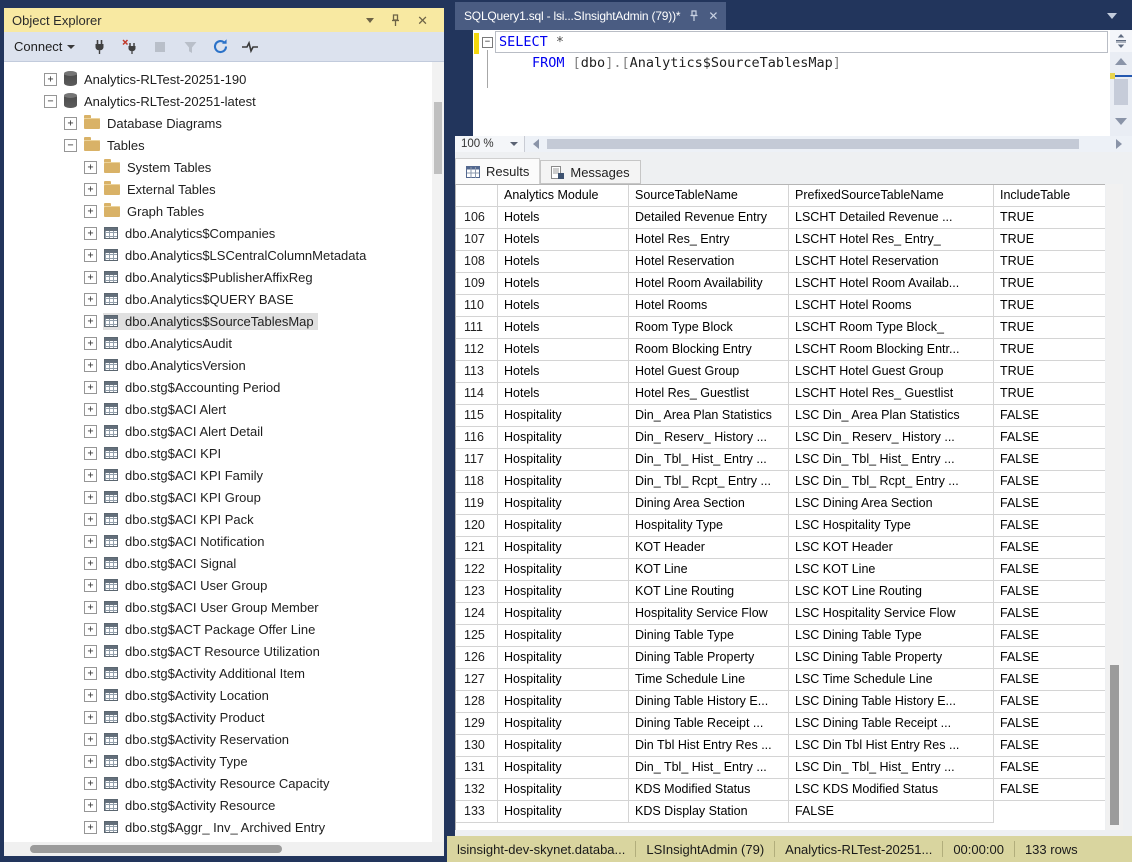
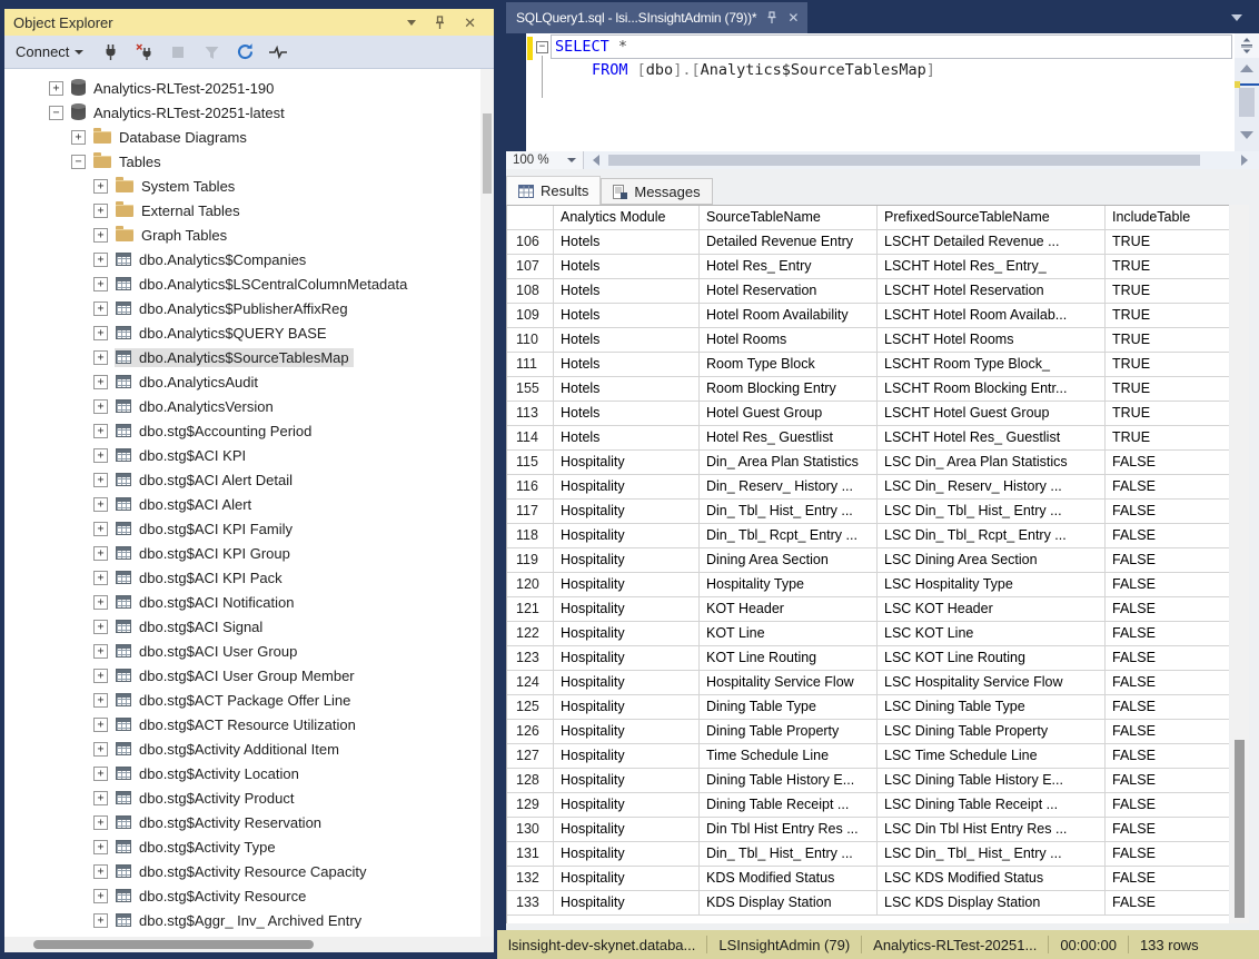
  Object Explorer
  ✕
  Connect
  +
  Analytics-RLTest-20251-190
  −
  Analytics-RLTest-20251-latest
  +
  Database Diagrams
  −
  Tables
  +
  System Tables
  +
  External Tables
  +
  Graph Tables
  +
  dbo.Analytics$Companies
  +
  dbo.Analytics$LSCentralColumnMetadata
  +
  dbo.Analytics$PublisherAffixReg
  +
  dbo.Analytics$QUERY BASE
  +
  dbo.Analytics$SourceTablesMap
  +
  dbo.AnalyticsAudit
  +
  dbo.AnalyticsVersion
  +
  dbo.stg$Accounting Period
  +
- dbo.stg$ACI Alert
+ dbo.stg$ACI KPI
  +
  dbo.stg$ACI Alert Detail
  +
- dbo.stg$ACI KPI
+ dbo.stg$ACI Alert
  +
  dbo.stg$ACI KPI Family
  +
  dbo.stg$ACI KPI Group
  +
  dbo.stg$ACI KPI Pack
  +
  dbo.stg$ACI Notification
  +
  dbo.stg$ACI Signal
  +
  dbo.stg$ACI User Group
  +
  dbo.stg$ACI User Group Member
  +
  dbo.stg$ACT Package Offer Line
  +
  dbo.stg$ACT Resource Utilization
  +
  dbo.stg$Activity Additional Item
  +
  dbo.stg$Activity Location
  +
  dbo.stg$Activity Product
  +
  dbo.stg$Activity Reservation
  +
  dbo.stg$Activity Type
  +
  dbo.stg$Activity Resource Capacity
  +
  dbo.stg$Activity Resource
  +
  dbo.stg$Aggr_ Inv_ Archived Entry
  SQLQuery1.sql - lsi...SInsightAdmin (79))*
  ✕
  −
  SELECT *
  FROM [dbo].[Analytics$SourceTablesMap]
  100 %
  Results
  Messages
  Analytics Module
  SourceTableName
  PrefixedSourceTableName
  IncludeTable
  106
  Hotels
  Detailed Revenue Entry
  LSCHT Detailed Revenue ...
  TRUE
  107
  Hotels
  Hotel Res_ Entry
  LSCHT Hotel Res_ Entry_
  TRUE
  108
  Hotels
  Hotel Reservation
  LSCHT Hotel Reservation
  TRUE
  109
  Hotels
  Hotel Room Availability
  LSCHT Hotel Room Availab...
  TRUE
  110
  Hotels
  Hotel Rooms
  LSCHT Hotel Rooms
  TRUE
  111
  Hotels
  Room Type Block
  LSCHT Room Type Block_
  TRUE
- 112
+ 155
  Hotels
  Room Blocking Entry
  LSCHT Room Blocking Entr...
  TRUE
  113
  Hotels
  Hotel Guest Group
  LSCHT Hotel Guest Group
  TRUE
  114
  Hotels
  Hotel Res_ Guestlist
  LSCHT Hotel Res_ Guestlist
  TRUE
  115
  Hospitality
  Din_ Area Plan Statistics
  LSC Din_ Area Plan Statistics
  FALSE
  116
  Hospitality
  Din_ Reserv_ History ...
  LSC Din_ Reserv_ History ...
  FALSE
  117
  Hospitality
  Din_ Tbl_ Hist_ Entry ...
  LSC Din_ Tbl_ Hist_ Entry ...
  FALSE
  118
  Hospitality
  Din_ Tbl_ Rcpt_ Entry ...
  LSC Din_ Tbl_ Rcpt_ Entry ...
  FALSE
  119
  Hospitality
  Dining Area Section
  LSC Dining Area Section
  FALSE
  120
  Hospitality
  Hospitality Type
  LSC Hospitality Type
  FALSE
  121
  Hospitality
  KOT Header
  LSC KOT Header
  FALSE
  122
  Hospitality
  KOT Line
  LSC KOT Line
  FALSE
  123
  Hospitality
  KOT Line Routing
  LSC KOT Line Routing
  FALSE
  124
  Hospitality
  Hospitality Service Flow
  LSC Hospitality Service Flow
  FALSE
  125
  Hospitality
  Dining Table Type
  LSC Dining Table Type
  FALSE
  126
  Hospitality
  Dining Table Property
  LSC Dining Table Property
  FALSE
  127
  Hospitality
  Time Schedule Line
  LSC Time Schedule Line
  FALSE
  128
  Hospitality
  Dining Table History E...
  LSC Dining Table History E...
  FALSE
  129
  Hospitality
  Dining Table Receipt ...
  LSC Dining Table Receipt ...
  FALSE
  130
  Hospitality
  Din Tbl Hist Entry Res ...
  LSC Din Tbl Hist Entry Res ...
  FALSE
  131
  Hospitality
  Din_ Tbl_ Hist_ Entry ...
  LSC Din_ Tbl_ Hist_ Entry ...
  FALSE
  132
  Hospitality
  KDS Modified Status
  LSC KDS Modified Status
  FALSE
  133
  Hospitality
  KDS Display Station
+ LSC KDS Display Station
  FALSE
  lsinsight-dev-skynet.databa...
  LSInsightAdmin (79)
  Analytics-RLTest-20251...
  00:00:00
  133 rows
